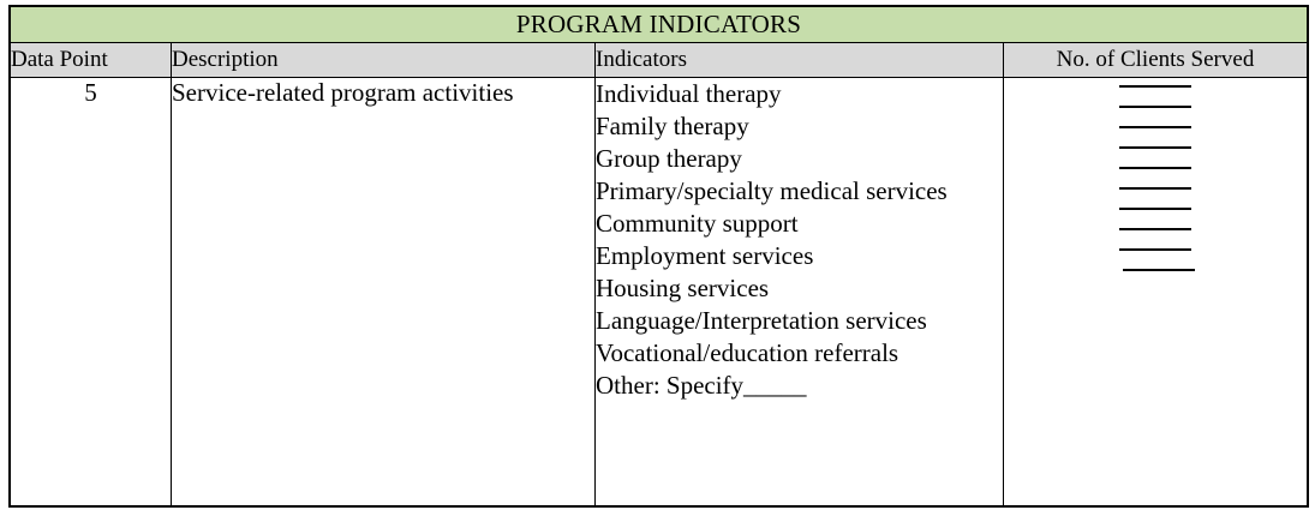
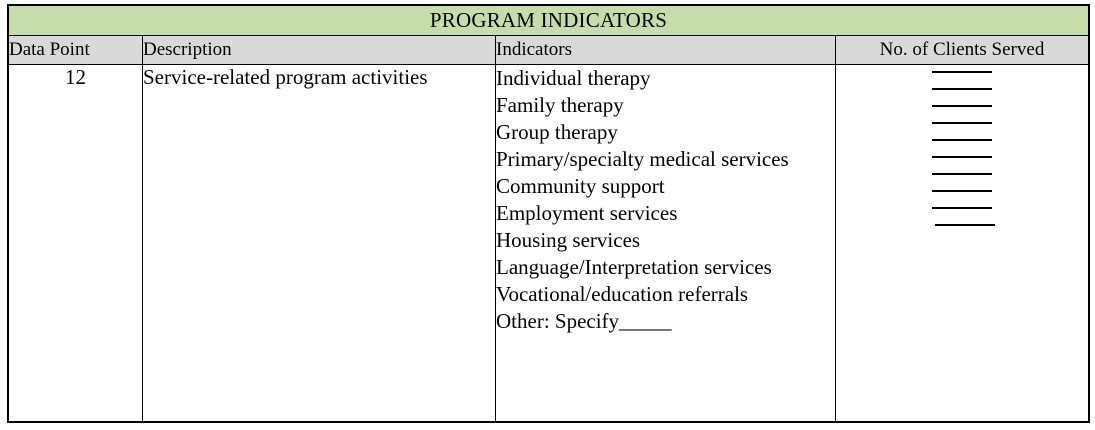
  PROGRAM INDICATORS
  Data Point	Description	Indicators	No. of Clients Served
- 5	Service-related program activities	Individual therapyFamily therapyGroup therapyPrimary/specialty medical servicesCommunity supportEmployment servicesHousing servicesLanguage/Interpretation servicesVocational/education referralsOther: Specify_____
+ 12	Service-related program activities	Individual therapyFamily therapyGroup therapyPrimary/specialty medical servicesCommunity supportEmployment servicesHousing servicesLanguage/Interpretation servicesVocational/education referralsOther: Specify_____
